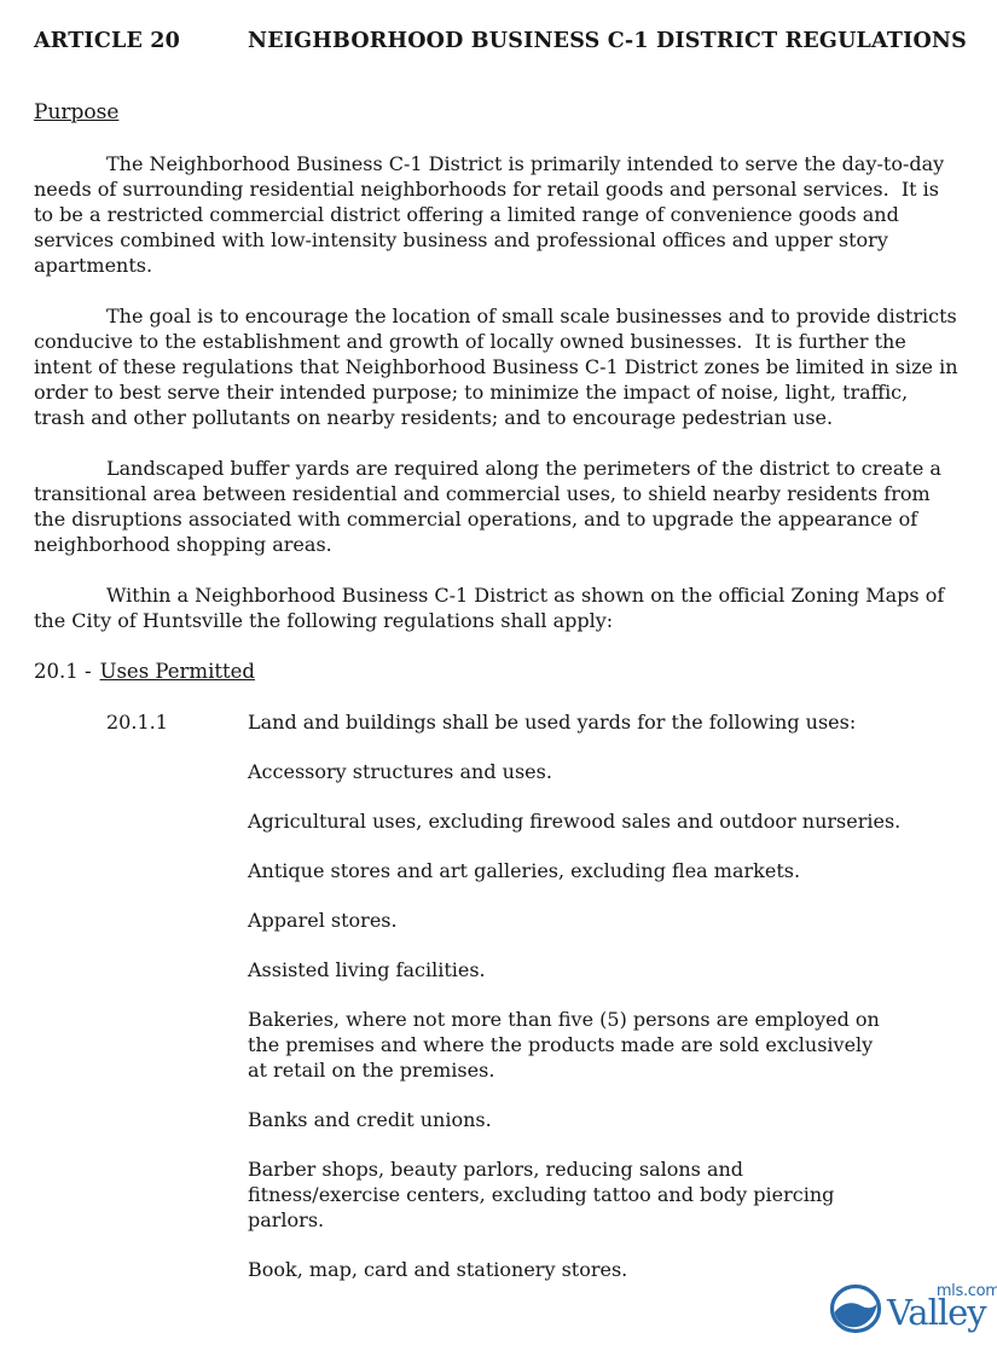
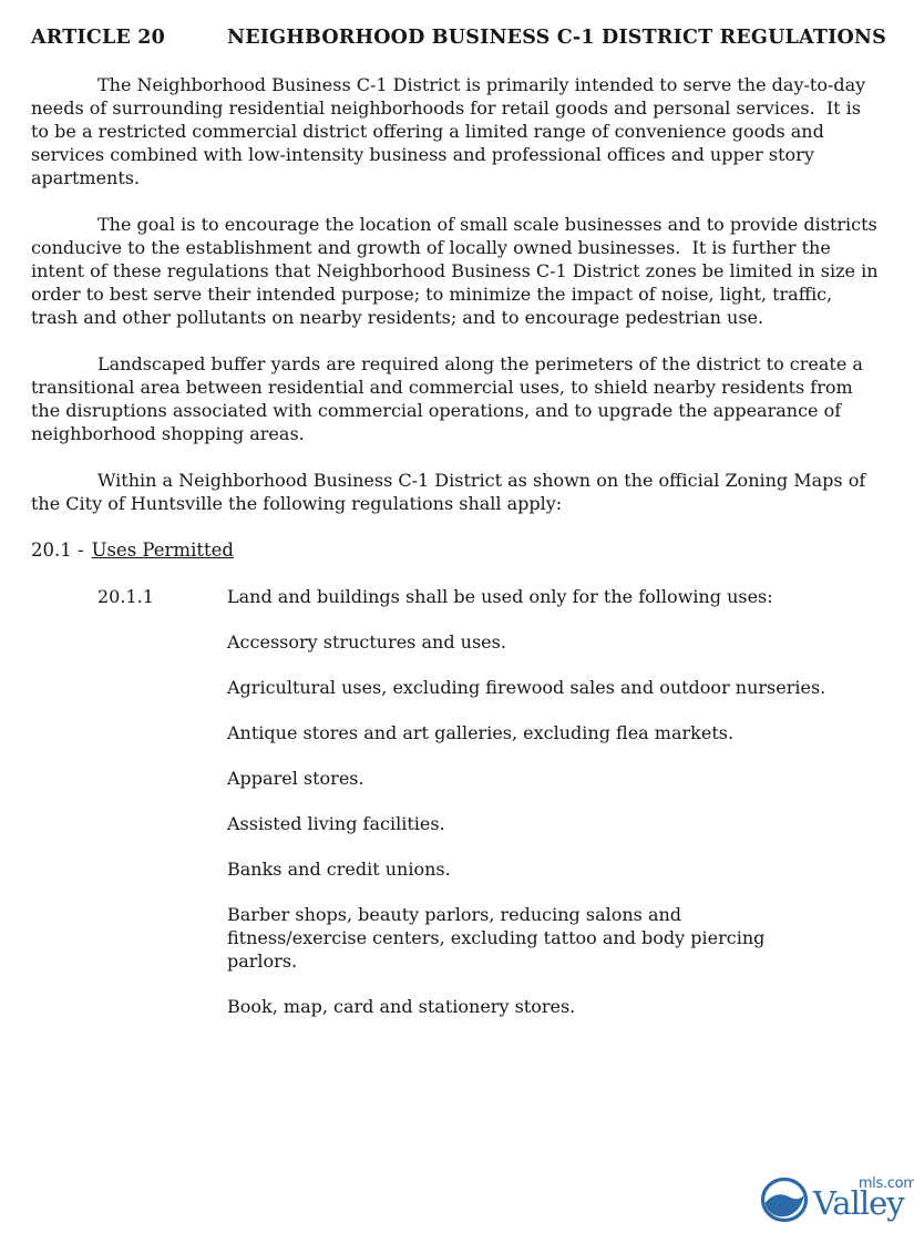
  ARTICLE 20
  NEIGHBORHOOD BUSINESS C-1 DISTRICT REGULATIONS
- Purpose
  The Neighborhood Business C-1 District is primarily intended to serve the day-to-day needs of surrounding residential neighborhoods for retail goods and personal services. It is to be a restricted commercial district offering a limited range of convenience goods and services combined with low-intensity business and professional offices and upper story apartments.
  The goal is to encourage the location of small scale businesses and to provide districts conducive to the establishment and growth of locally owned businesses. It is further the intent of these regulations that Neighborhood Business C-1 District zones be limited in size in order to best serve their intended purpose; to minimize the impact of noise, light, traffic, trash and other pollutants on nearby residents; and to encourage pedestrian use.
  Landscaped buffer yards are required along the perimeters of the district to create a transitional area between residential and commercial uses, to shield nearby residents from the disruptions associated with commercial operations, and to upgrade the appearance of neighborhood shopping areas.
  Within a Neighborhood Business C-1 District as shown on the official Zoning Maps of the City of Huntsville the following regulations shall apply:
  20.1 - Uses Permitted
  20.1.1
- Land and buildings shall be used yards for the following uses:
+ Land and buildings shall be used only for the following uses:
  Accessory structures and uses.
  Agricultural uses, excluding firewood sales and outdoor nurseries.
  Antique stores and art galleries, excluding flea markets.
  Apparel stores.
  Assisted living facilities.
- Bakeries, where not more than five (5) persons are employed on the premises and where the products made are sold exclusively at retail on the premises.
  Banks and credit unions.
  Barber shops, beauty parlors, reducing salons and fitness/exercise centers, excluding tattoo and body piercing parlors.
  Book, map, card and stationery stores.
  Valley
  mls.com
